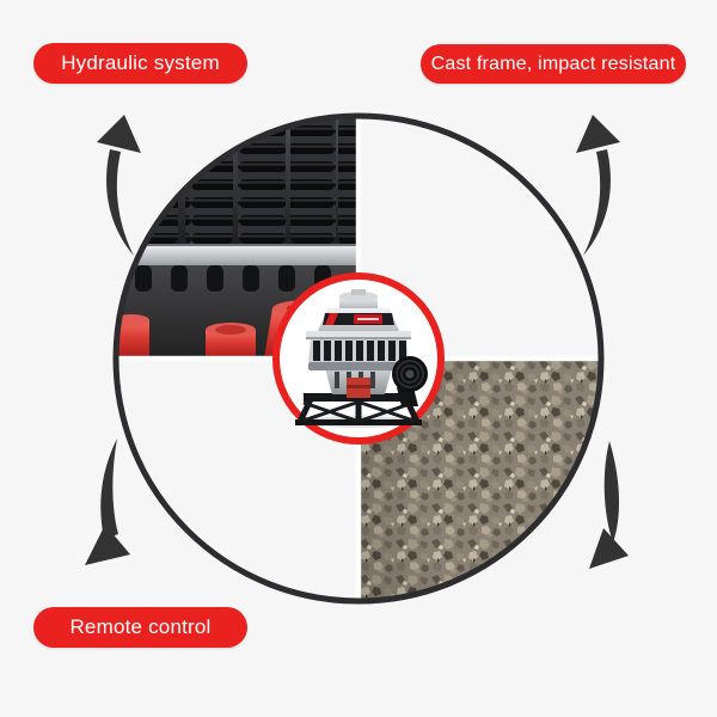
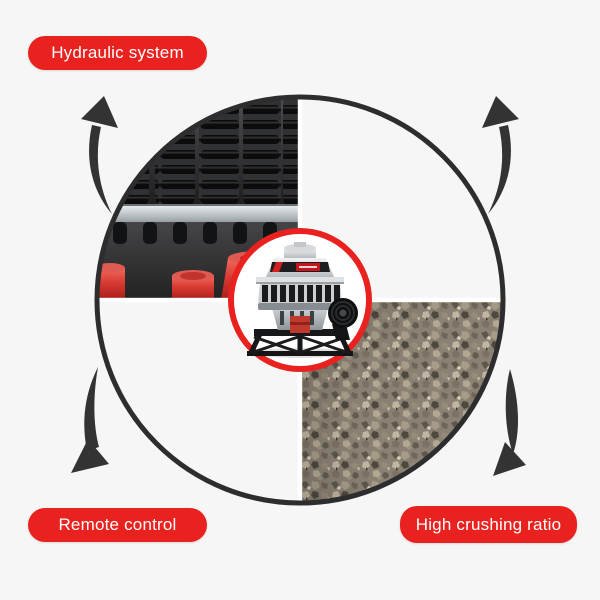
  Hydraulic system
- Cast frame, impact resistant
  Remote control
+ High crushing ratio
